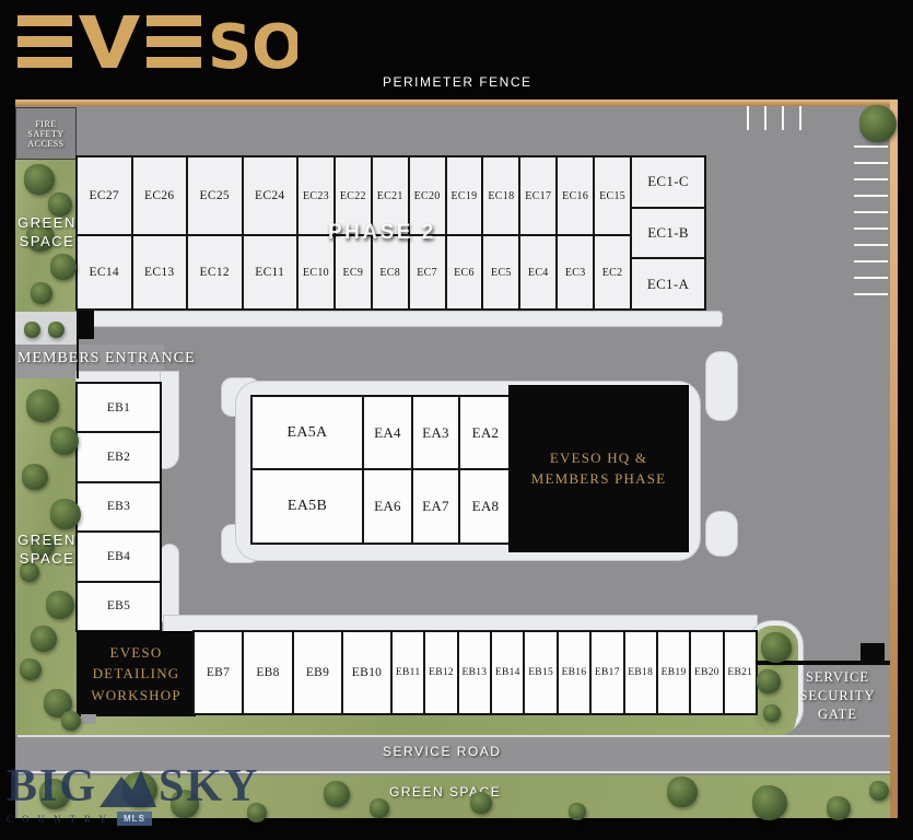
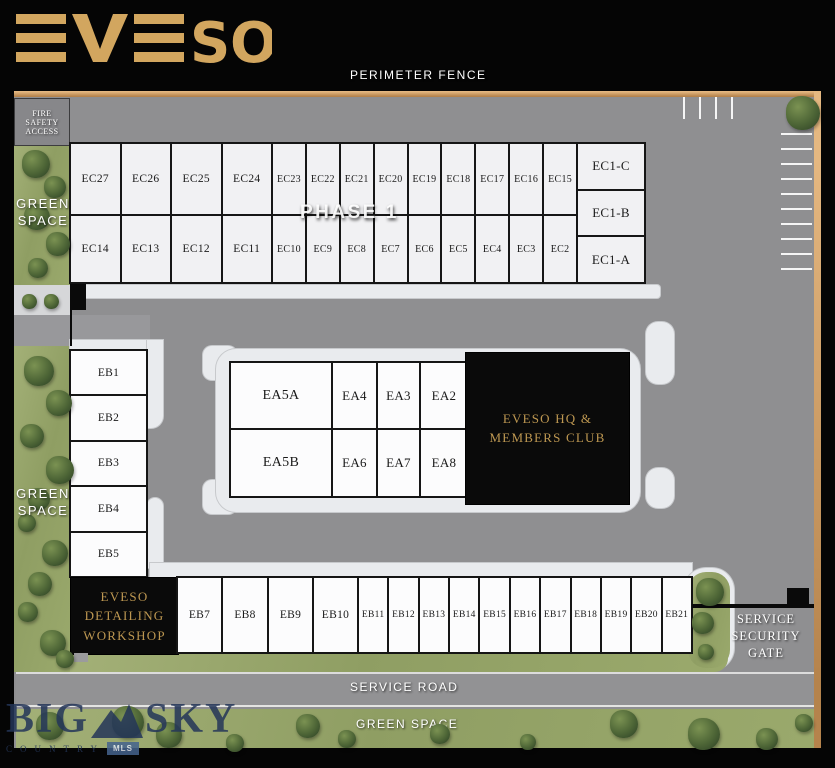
  FIRE SAFETY ACCESS
  EC27
  EC26
  EC25
  EC24
  EC23
  EC22
  EC21
  EC20
  EC19
  EC18
  EC17
  EC16
  EC15
  EC14
  EC13
  EC12
  EC11
  EC10
  EC9
  EC8
  EC7
  EC6
  EC5
  EC4
  EC3
  EC2
  EC1-C
  EC1-B
  EC1-A
- PHASE 2
+ PHASE 1
  EA5A
  EA4
  EA3
  EA2
  EA5B
  EA6
  EA7
  EA8
- EVESO HQ & MEMBERS PHASE
+ EVESO HQ & MEMBERS CLUB
  EB1
  EB2
  EB3
  EB4
  EB5
  EVESO DETAILING WORKSHOP
  EB7
  EB8
  EB9
  EB10
  EB11
  EB12
  EB13
  EB14
  EB15
  EB16
  EB17
  EB18
  EB19
  EB20
  EB21
  SERVICE SECURITY GATE
  SERVICE ROAD
  GREEN SPE
  GREEN SPACE
  GREEN SPACE
- MEMBERS ENTRANCE
  PERIMETER FENCE
  S
  O
  BIG
  SKY
  COUNTRY
  MLS
